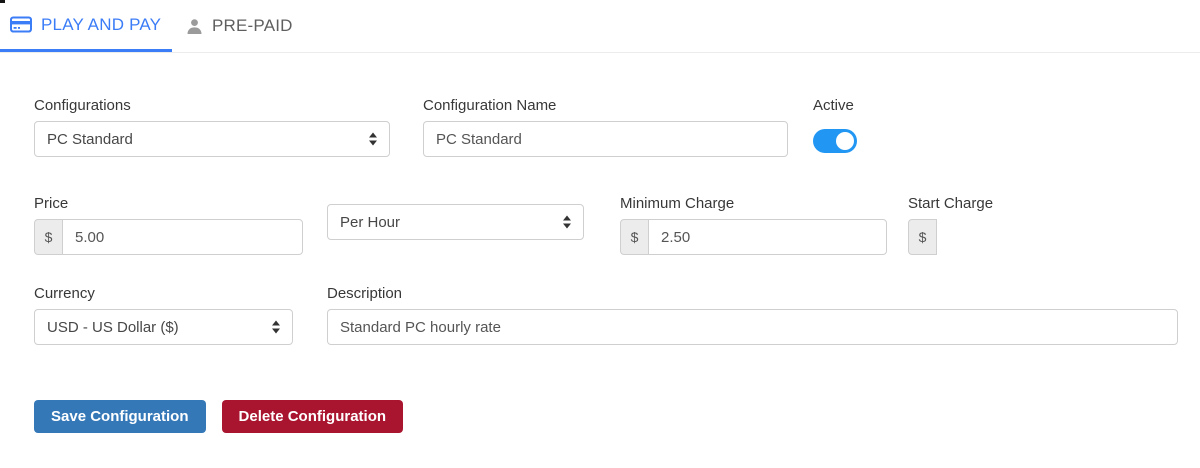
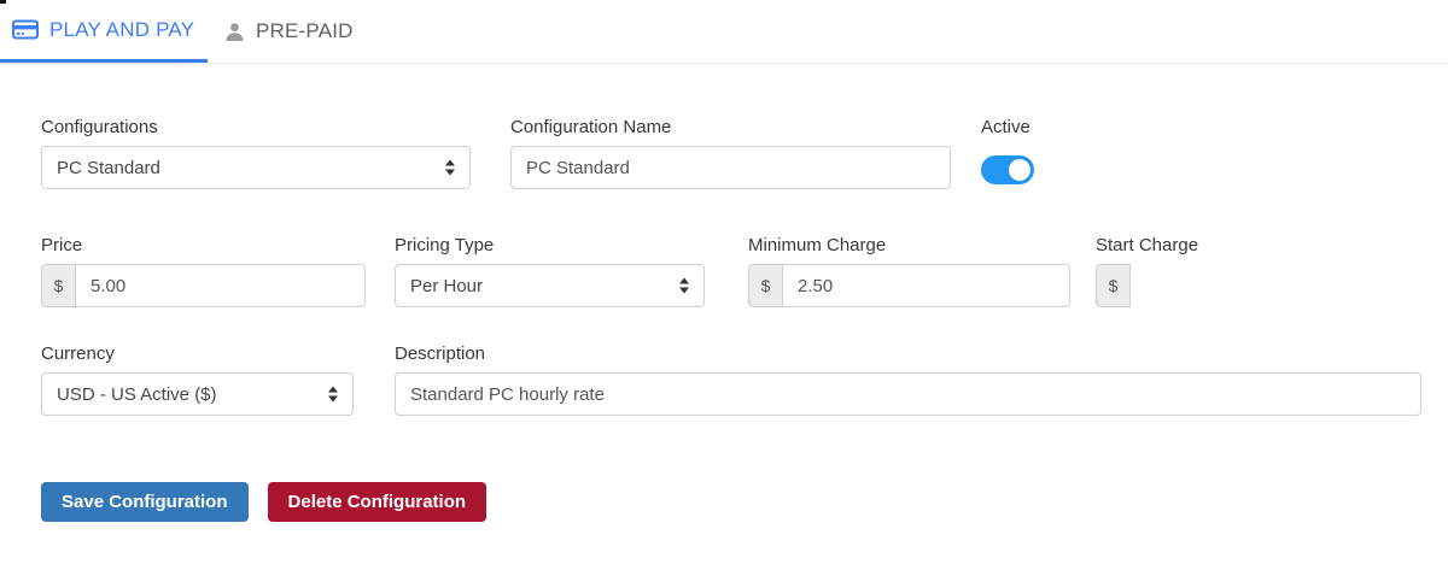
  PLAY AND PAY
  PRE-PAID
  Configurations
  PC Standard
  Configuration Name
  PC Standard
  Active
  Price
  $
  5.00
+ Pricing Type
  Per Hour
  Minimum Charge
  $
  2.50
  Start Charge
  $
  Currency
- USD - US Dollar ($)
+ USD - US Active ($)
  Description
  Standard PC hourly rate
  Save Configuration
  Delete Configuration
